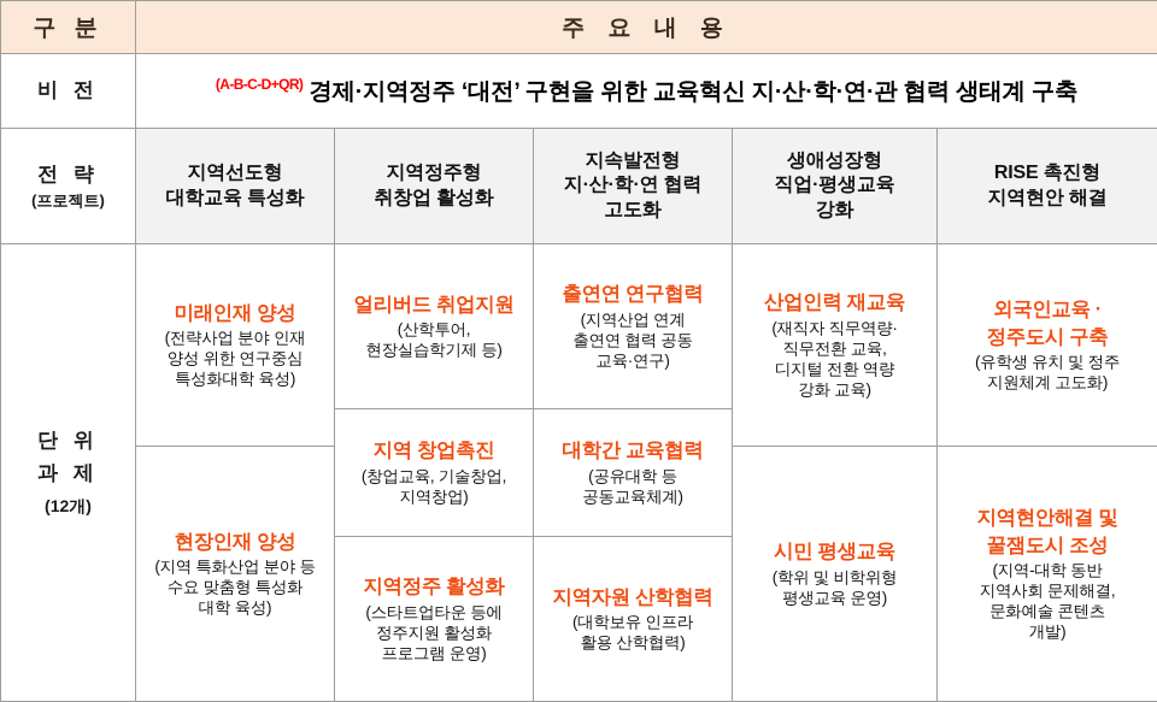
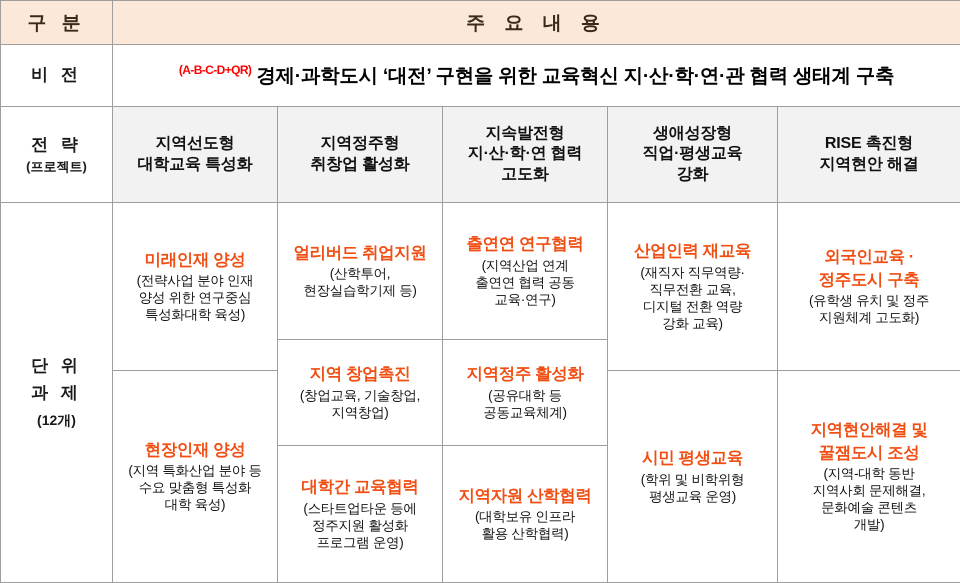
  구 분	주 요 내 용
- 비 전	(A-B-C-D+QR) 경제·지역정주 ‘대전’ 구현을 위한 교육혁신 지·산·학·연·관 협력 생태계 구축
+ 비 전	(A-B-C-D+QR) 경제·과학도시 ‘대전’ 구현을 위한 교육혁신 지·산·학·연·관 협력 생태계 구축
  전 략 (프로젝트)	지역선도형 대학교육 특성화	지역정주형 취창업 활성화	지속발전형 지·산·학·연 협력 고도화	생애성장형 직업·평생교육 강화	RISE 촉진형 지역현안 해결
  단 위 과 제 (12개)	미래인재 양성 (전략사업 분야 인재 양성 위한 연구중심 특성화대학 육성)	얼리버드 취업지원 (산학투어, 현장실습학기제 등)	출연연 연구협력 (지역산업 연계 출연연 협력 공동 교육·연구)	산업인력 재교육 (재직자 직무역량· 직무전환 교육, 디지털 전환 역량 강화 교육)	외국인교육 · 정주도시 구축 (유학생 유치 및 정주 지원체계 고도화)
- 지역 창업촉진 (창업교육, 기술창업, 지역창업)	대학간 교육협력 (공유대학 등 공동교육체계)
+ 지역 창업촉진 (창업교육, 기술창업, 지역창업)	지역정주 활성화 (공유대학 등 공동교육체계)
  현장인재 양성 (지역 특화산업 분야 등 수요 맞춤형 특성화 대학 육성)	시민 평생교육 (학위 및 비학위형 평생교육 운영)	지역현안해결 및 꿀잼도시 조성 (지역-대학 동반 지역사회 문제해결, 문화예술 콘텐츠 개발)
- 지역정주 활성화 (스타트업타운 등에 정주지원 활성화 프로그램 운영)	지역자원 산학협력 (대학보유 인프라 활용 산학협력)
+ 대학간 교육협력 (스타트업타운 등에 정주지원 활성화 프로그램 운영)	지역자원 산학협력 (대학보유 인프라 활용 산학협력)
